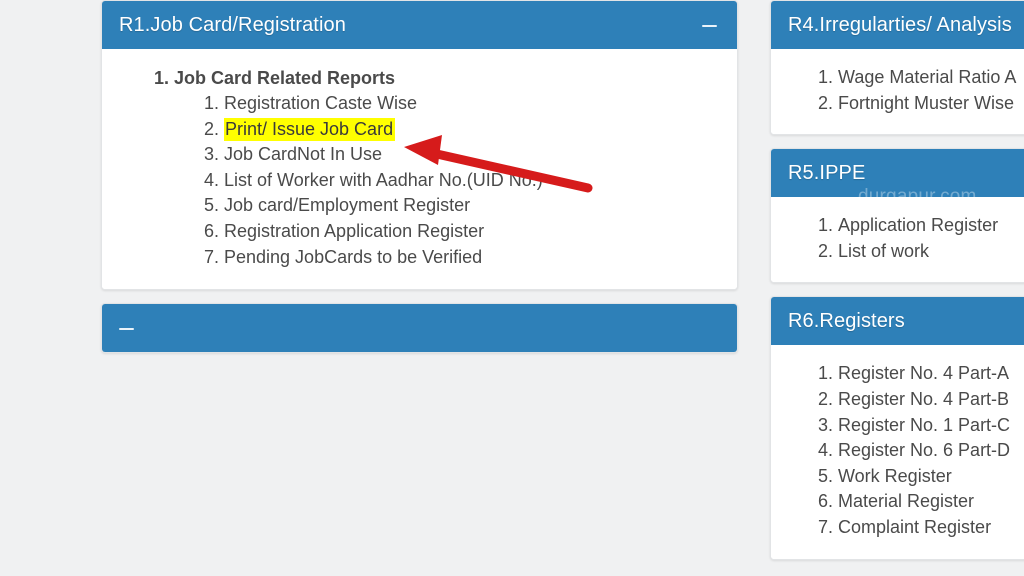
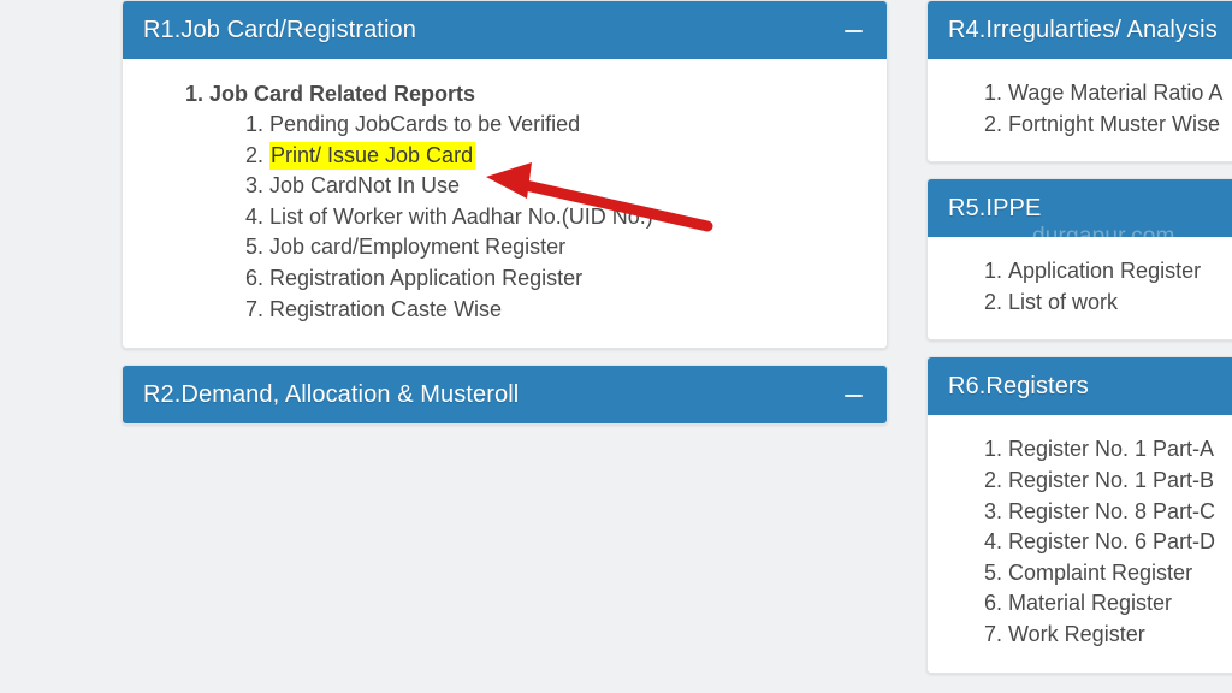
  R1.Job Card/Registration
  Job Card Related Reports
- Registration Caste Wise
+ Pending JobCards to be Verified
  Print/ Issue Job Card
  Job CardNot In Use
  List of Worker with Aadhar No.(UID No
  Job card/Employment Register
  Registration Application Register
- Pending JobCards to be Verified
+ Registration Caste Wise
+ R2.Demand, Allocation & Musteroll
  R4.Irregularties/ Analysis
  Wage Material Ratio A
  Fortnight Muster Wise
  R5.IPPE
  Application Register
  List of work
  R6.Registers
- Register No. 4 Part-A
+ Register No. 1 Part-A
- Register No. 4 Part-B
+ Register No. 1 Part-B
- Register No. 1 Part-C
+ Register No. 8 Part-C
  Register No. 6 Part-D
- Work Register
+ Complaint Register
  Material Register
- Complaint Register
+ Work Register
  durgapur.com
